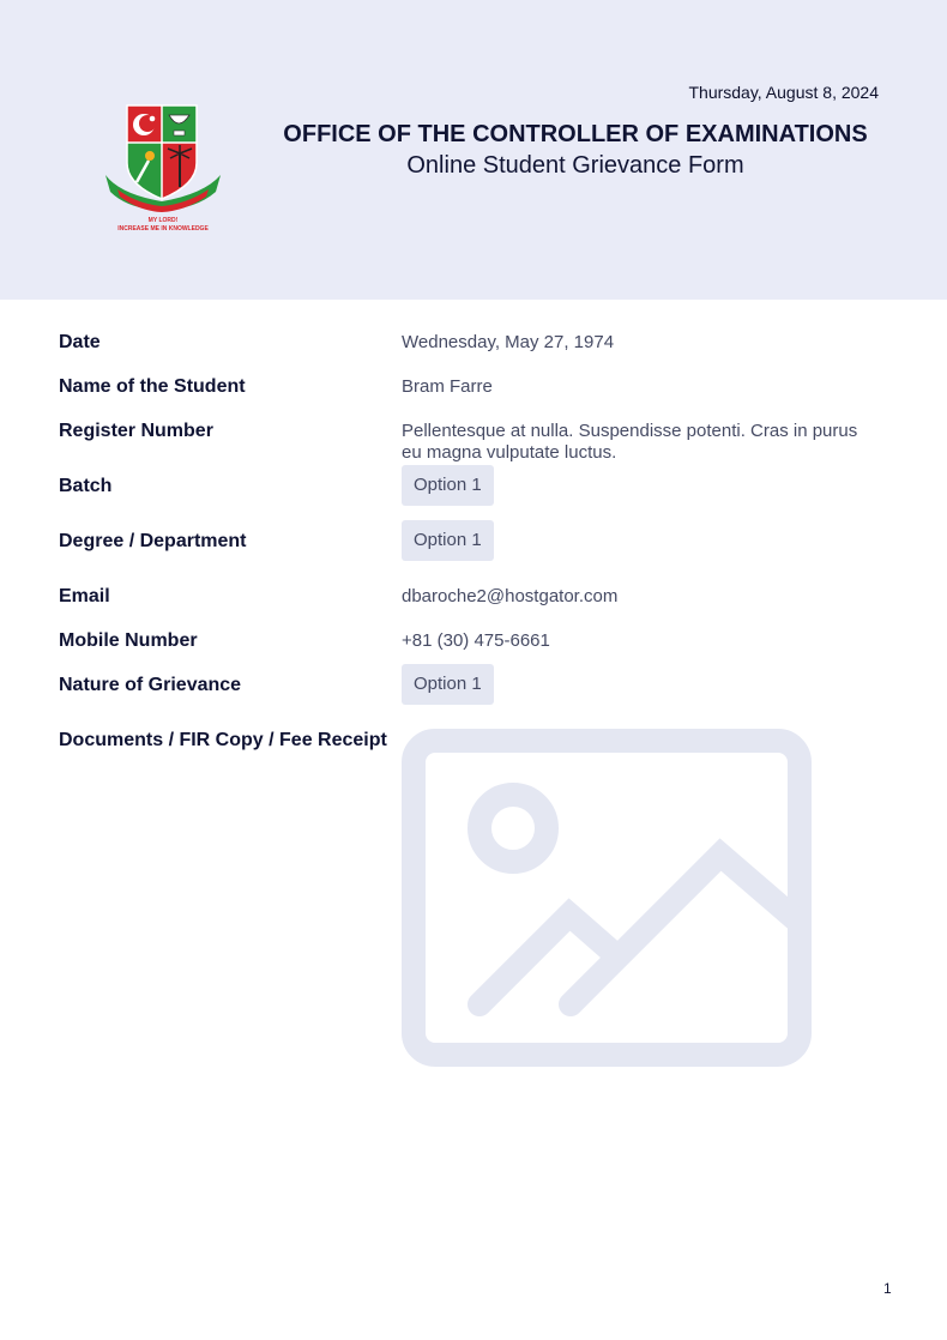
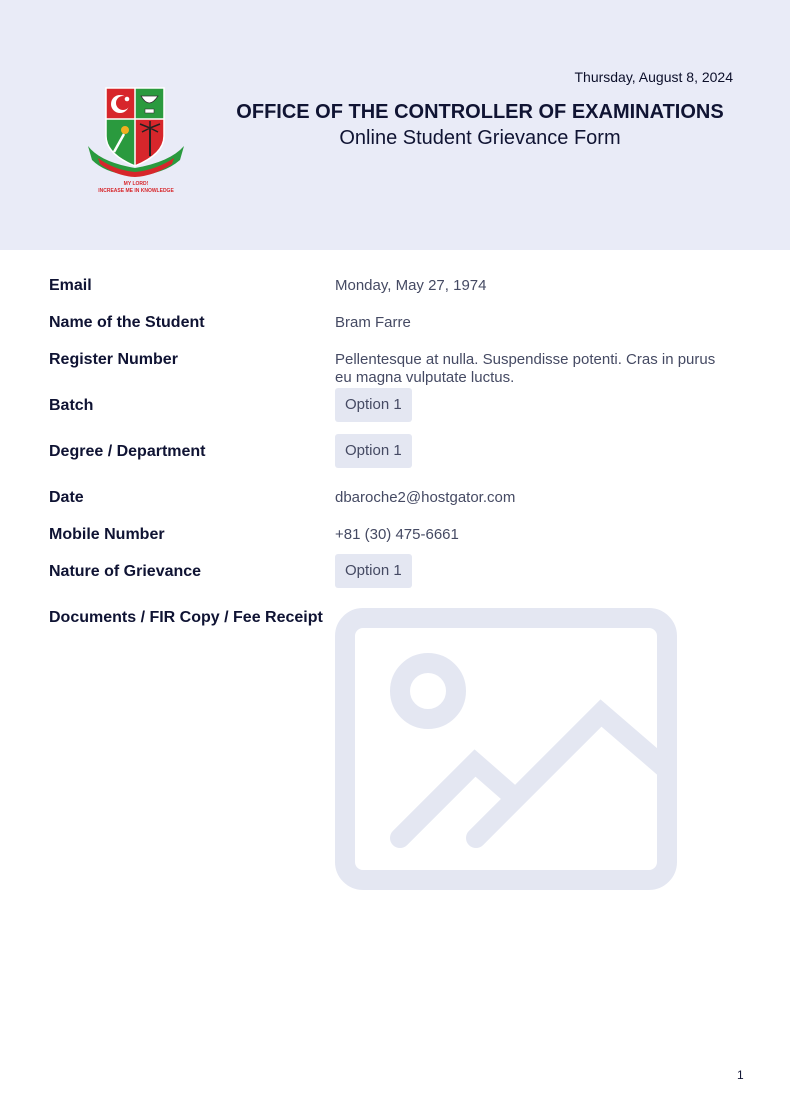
  Thursday, August 8, 2024
  OFFICE OF THE CONTROLLER OF EXAMINATIONS
  Online Student Grievance Form
- Date
+ Email
- Wednesday, May 27, 1974
+ Monday, May 27, 1974
  Name of the Student
  Bram Farre
  Register Number
  Pellentesque at nulla. Suspendisse potenti. Cras in purus eu magna vulputate luctus.
  Batch
  Option 1
  Degree / Department
  Option 1
- Email
+ Date
  dbaroche2@hostgator.com
  Mobile Number
  +81 (30) 475-6661
  Nature of Grievance
  Option 1
  Documents / FIR Copy / Fee Receipt
  1
